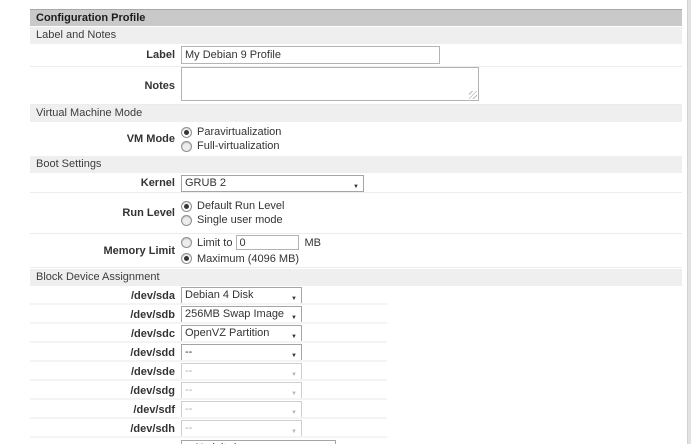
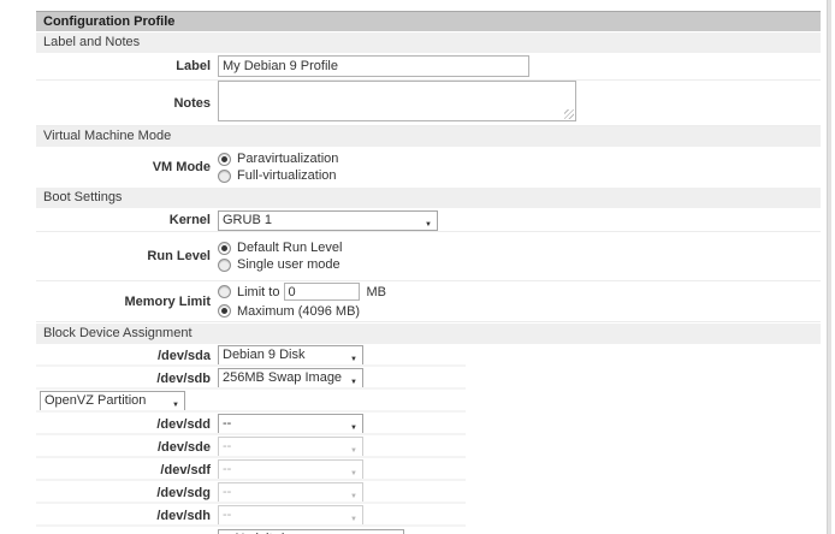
  Configuration Profile
  Label and Notes
  Label
  My Debian 9 Profile
  Notes
  Virtual Machine Mode
  VM Mode
  Paravirtualization
  Full-virtualization
  Boot Settings
  Kernel
- GRUB 2
+ GRUB 1
  Run Level
  Default Run Level
  Single user mode
  Memory Limit
  Limit to
  0
  MB
  Maximum (4096 MB)
  Block Device Assignment
  /dev/sda
- Debian 4 Disk
+ Debian 9 Disk
  /dev/sdb
  256MB Swap Image
- /dev/sdc
  OpenVZ Partition
  /dev/sdd
  --
  /dev/sde
  --
- /dev/sdg
+ /dev/sdf
  --
- /dev/sdf
+ /dev/sdg
  --
  /dev/sdh
  --
